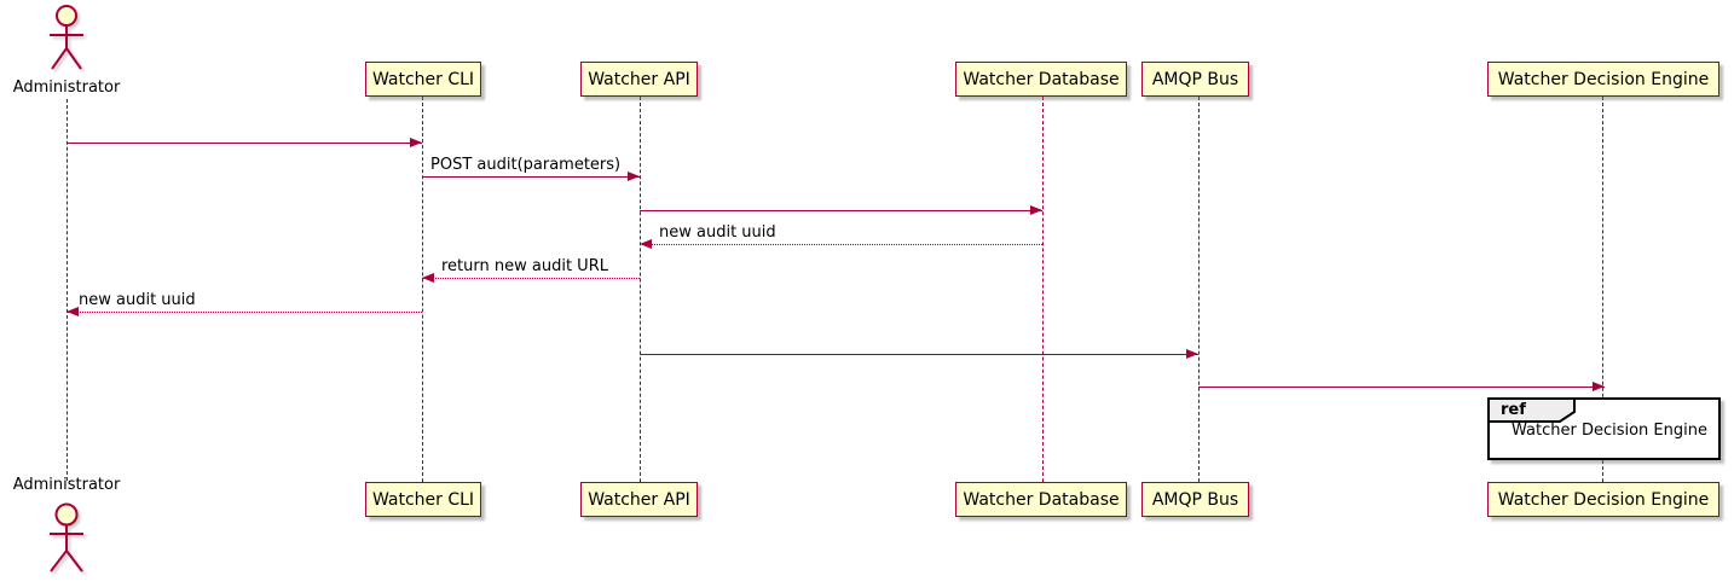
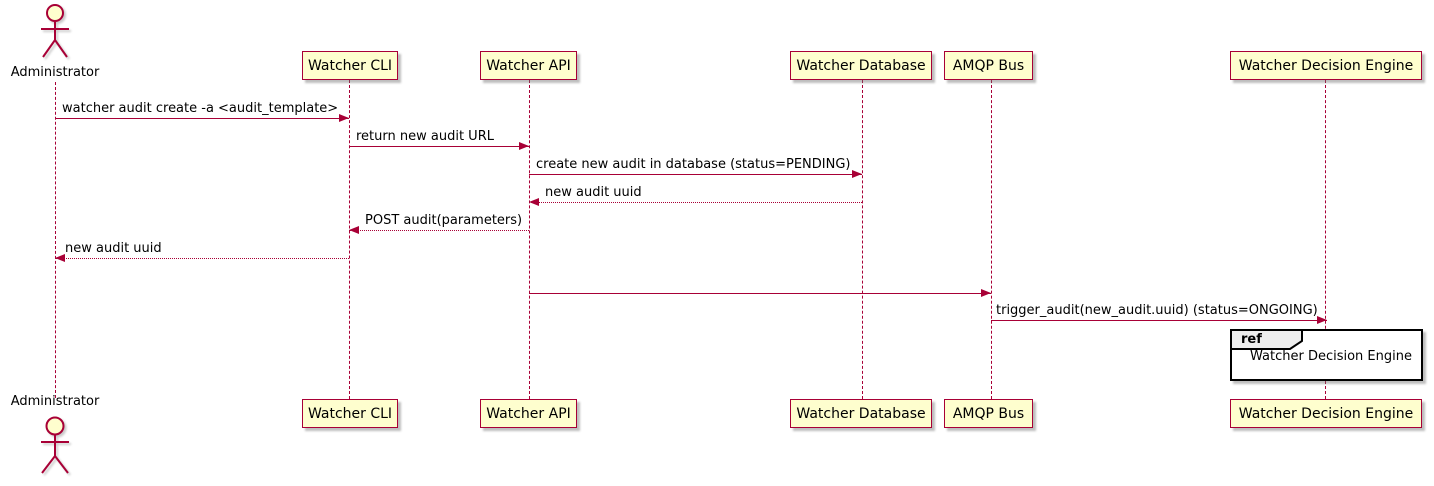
+ watcher audit create -a <audit_template>
- POST audit(parameters)
+ return new audit URL
+ create new audit in database (status=PENDING)
  new audit uuid
- return new audit URL
+ POST audit(parameters)
  new audit uuid
+ trigger_audit(new_audit.uuid) (status=ONGOING)
  Watcher CLI
  Watcher API
  Watcher Database
  AMQP Bus
  Watcher Decision Engine
  Watcher CLI
  Watcher API
  Watcher Database
  AMQP Bus
  Watcher Decision Engine
  ref
  Watcher Decision Engine
  Administrator
  Administrator
